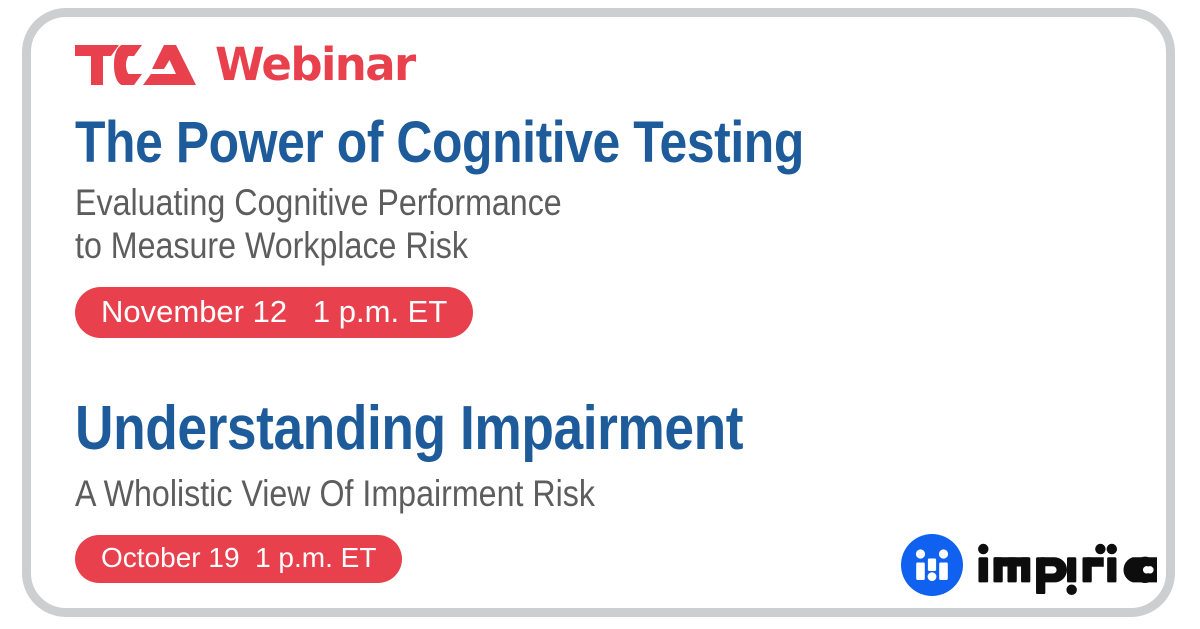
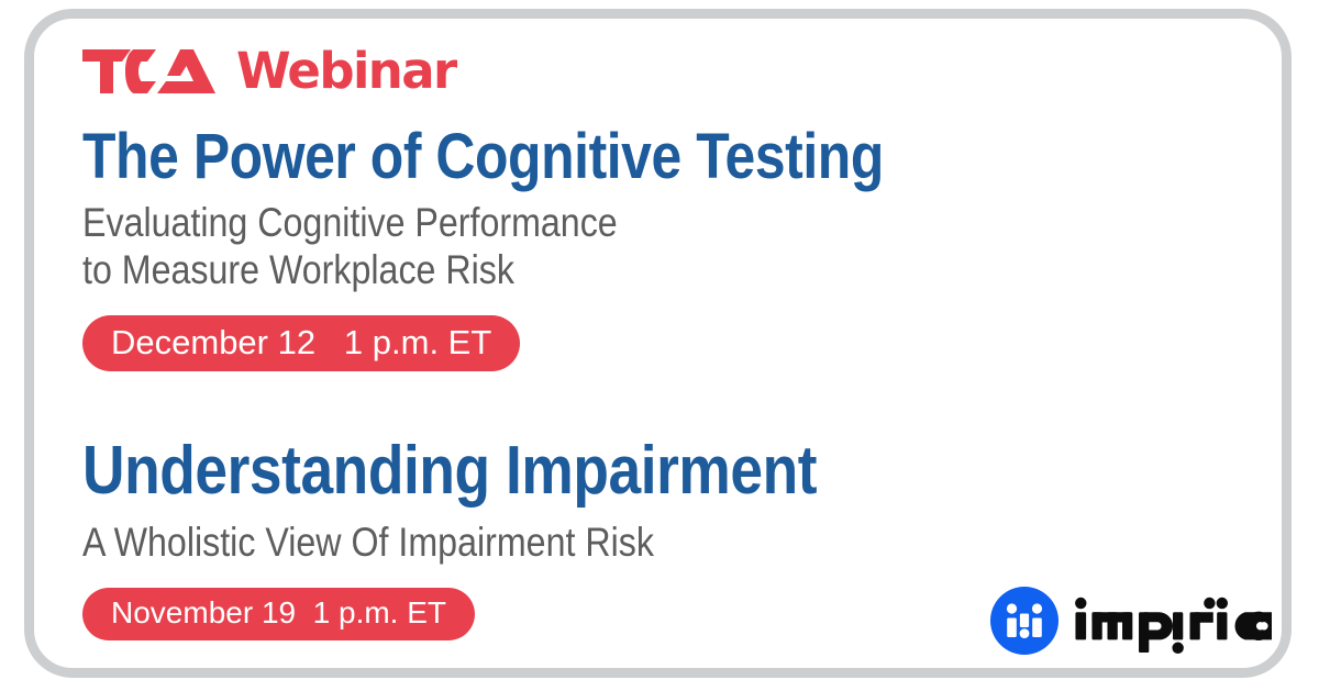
  Webinar
  The Power of Cognitive Testing
  Evaluating Cognitive Performance
  to Measure Workplace Risk
- November 12 1 p.m. ET
+ December 12 1 p.m. ET
  Understanding Impairment
  A Wholistic View Of Impairment Risk
- October 19 1 p.m. ET
+ November 19 1 p.m. ET
